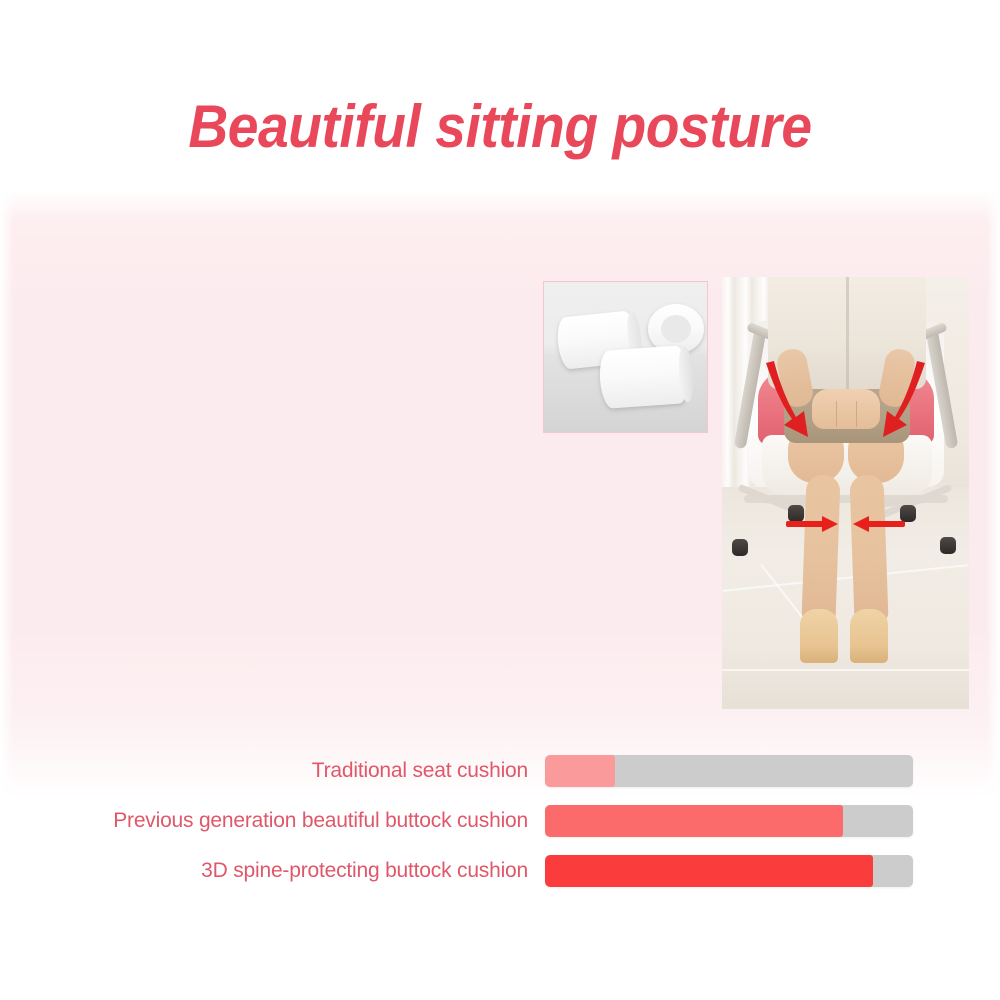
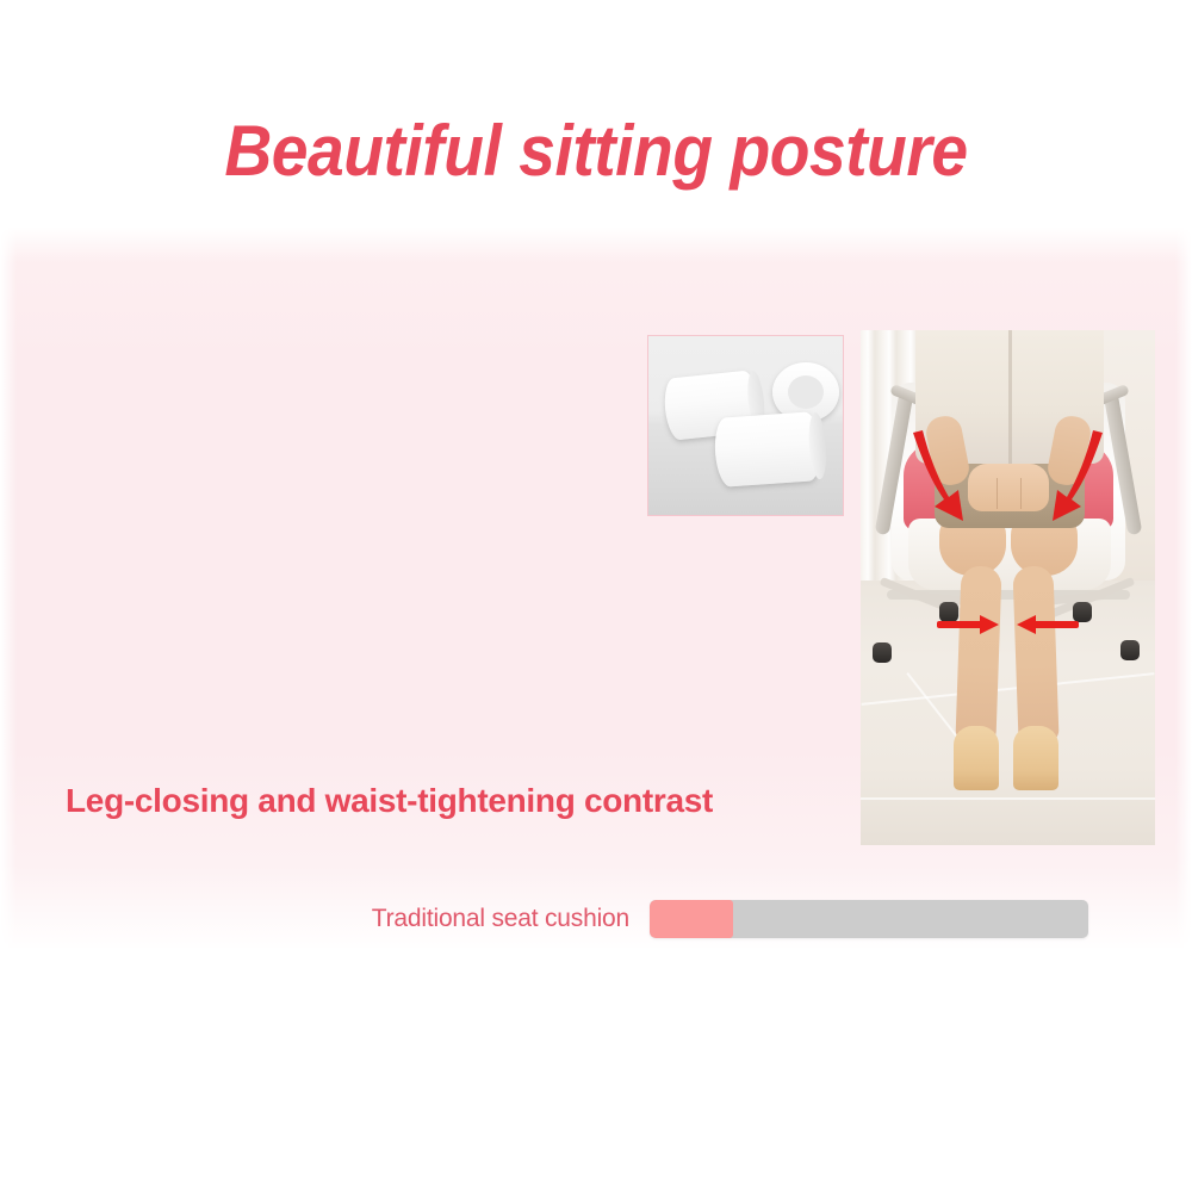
  Beautiful sitting posture
+ Leg-closing and waist-tightening contrast
  Traditional seat cushion
- Previous generation beautiful buttock cushion
- 3D spine-protecting buttock cushion
